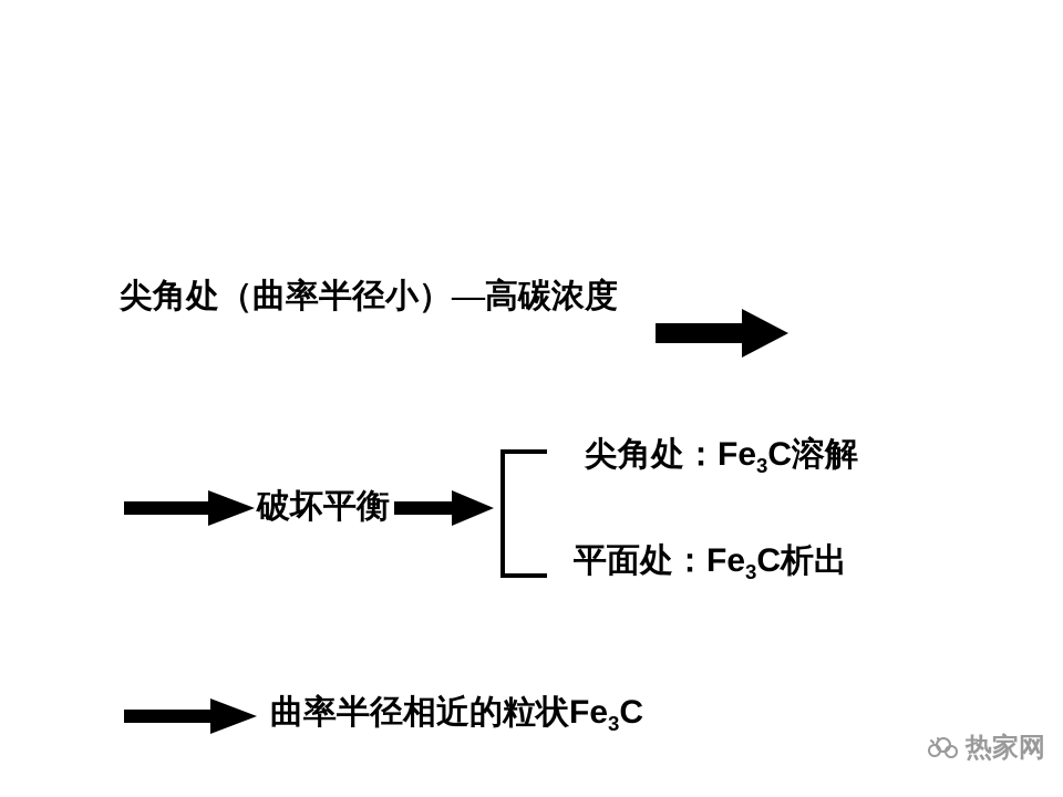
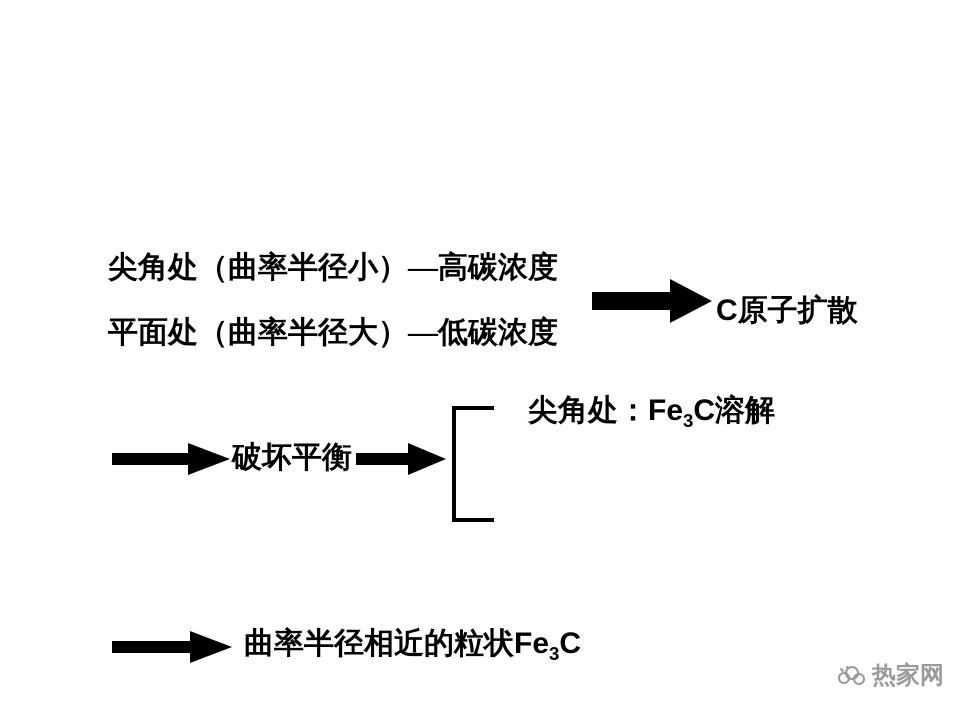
  尖角处（曲率半径小）—高碳浓度
+ 平面处（曲率半径大）—低碳浓度
+ C原子扩散
  破坏平衡
  尖角处：Fe3C溶解
- 平面处：Fe3C析出
  曲率半径相近的粒状Fe3C
  热家网
